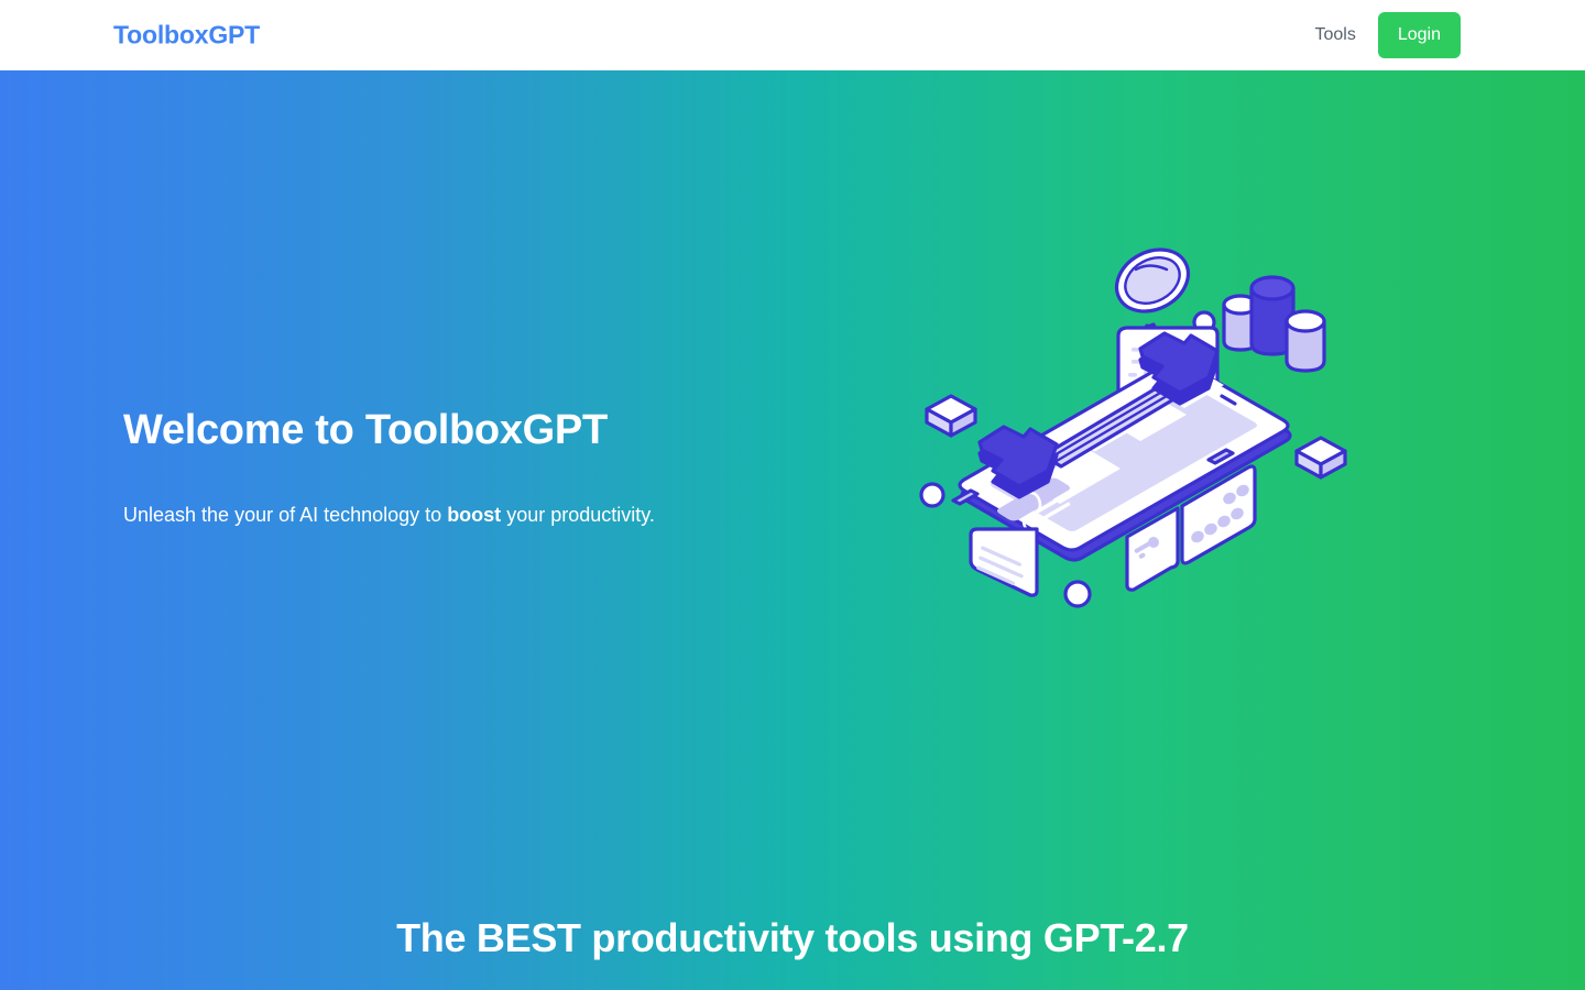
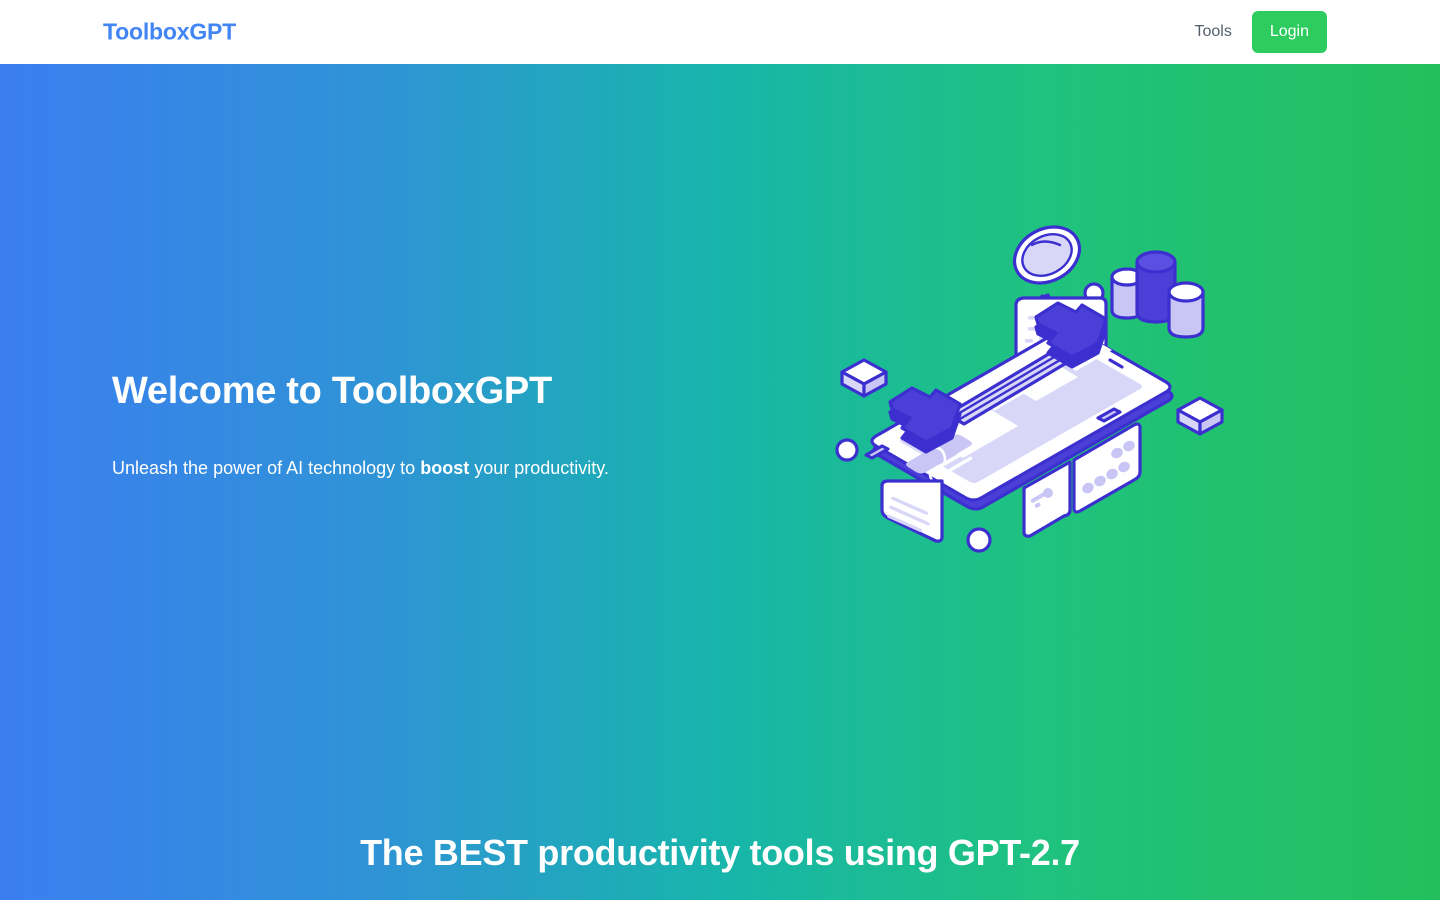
  ToolboxGPT
  Tools
  Login
  Welcome to ToolboxGPT
- Unleash the your of AI technology to boost your productivity.
+ Unleash the power of AI technology to boost your productivity.
  The BEST productivity tools using GPT-2.7
